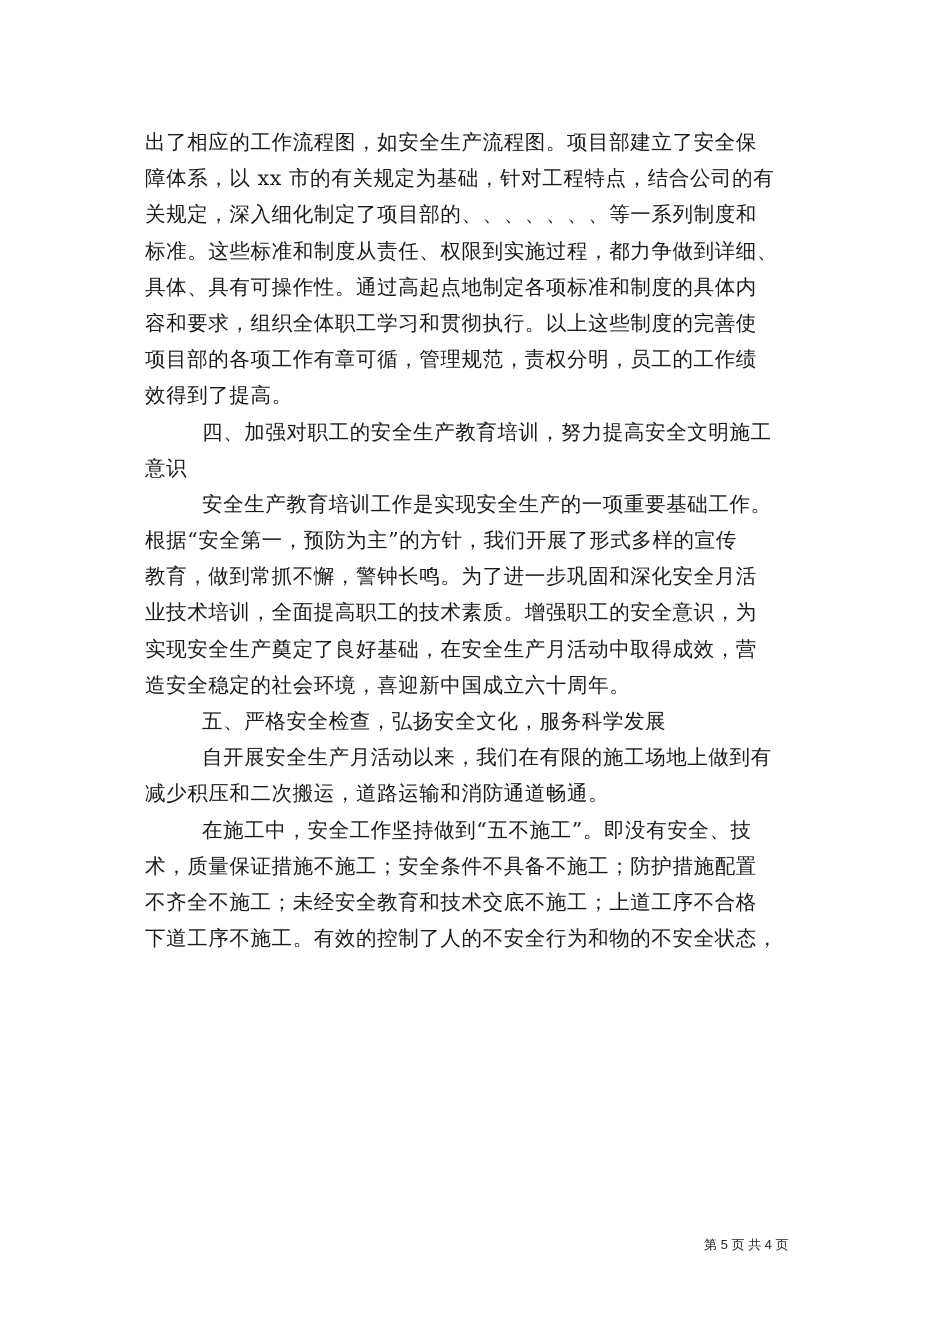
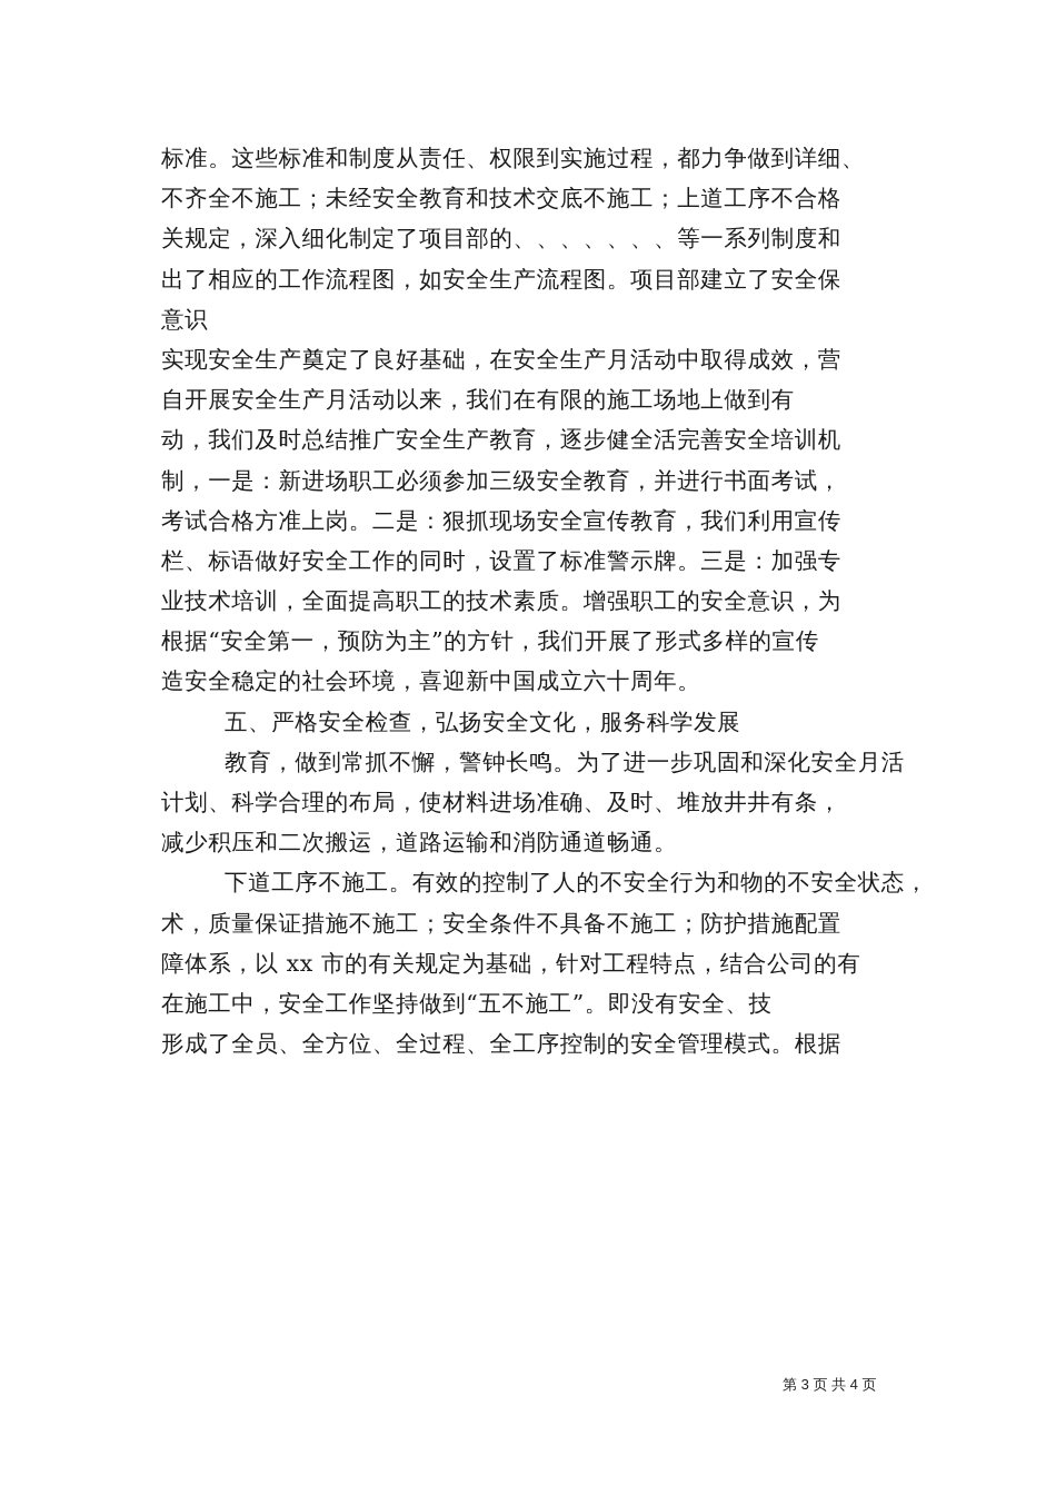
- 出了相应的工作流程图，如安全生产流程图。项目部建立了安全保
+ 标准。这些标准和制度从责任、权限到实施过程，都力争做到详细、
- 障体系，以 xx 市的有关规定为基础，针对工程特点，结合公司的有
+ 不齐全不施工；未经安全教育和技术交底不施工；上道工序不合格
  关规定，深入细化制定了项目部的、、、、、、、等一系列制度和
- 标准。这些标准和制度从责任、权限到实施过程，都力争做到详细、
+ 出了相应的工作流程图，如安全生产流程图。项目部建立了安全保
- 具体、具有可操作性。通过高起点地制定各项标准和制度的具体内
- 容和要求，组织全体职工学习和贯彻执行。以上这些制度的完善使
- 项目部的各项工作有章可循，管理规范，责权分明，员工的工作绩
- 效得到了提高。
- 四、加强对职工的安全生产教育培训，努力提高安全文明施工
  意识
- 安全生产教育培训工作是实现安全生产的一项重要基础工作。
- 根据“安全第一，预防为主”的方针，我们开展了形式多样的宣传
+ 实现安全生产奠定了良好基础，在安全生产月活动中取得成效，营
- 教育，做到常抓不懈，警钟长鸣。为了进一步巩固和深化安全月活
+ 自开展安全生产月活动以来，我们在有限的施工场地上做到有
+ 动，我们及时总结推广安全生产教育，逐步健全活完善安全培训机
+ 制，一是：新进场职工必须参加三级安全教育，并进行书面考试，
+ 考试合格方准上岗。二是：狠抓现场安全宣传教育，我们利用宣传
+ 栏、标语做好安全工作的同时，设置了标准警示牌。三是：加强专
  业技术培训，全面提高职工的技术素质。增强职工的安全意识，为
- 实现安全生产奠定了良好基础，在安全生产月活动中取得成效，营
+ 根据“安全第一，预防为主”的方针，我们开展了形式多样的宣传
  造安全稳定的社会环境，喜迎新中国成立六十周年。
  五、严格安全检查，弘扬安全文化，服务科学发展
- 自开展安全生产月活动以来，我们在有限的施工场地上做到有
+ 教育，做到常抓不懈，警钟长鸣。为了进一步巩固和深化安全月活
+ 计划、科学合理的布局，使材料进场准确、及时、堆放井井有条，
  减少积压和二次搬运，道路运输和消防通道畅通。
- 在施工中，安全工作坚持做到“五不施工”。即没有安全、技
+ 下道工序不施工。有效的控制了人的不安全行为和物的不安全状态，
  术，质量保证措施不施工；安全条件不具备不施工；防护措施配置
- 不齐全不施工；未经安全教育和技术交底不施工；上道工序不合格
+ 障体系，以 xx 市的有关规定为基础，针对工程特点，结合公司的有
- 下道工序不施工。有效的控制了人的不安全行为和物的不安全状态，
+ 在施工中，安全工作坚持做到“五不施工”。即没有安全、技
+ 形成了全员、全方位、全过程、全工序控制的安全管理模式。根据
- 第 5 页 共 4 页
+ 第 3 页 共 4 页
